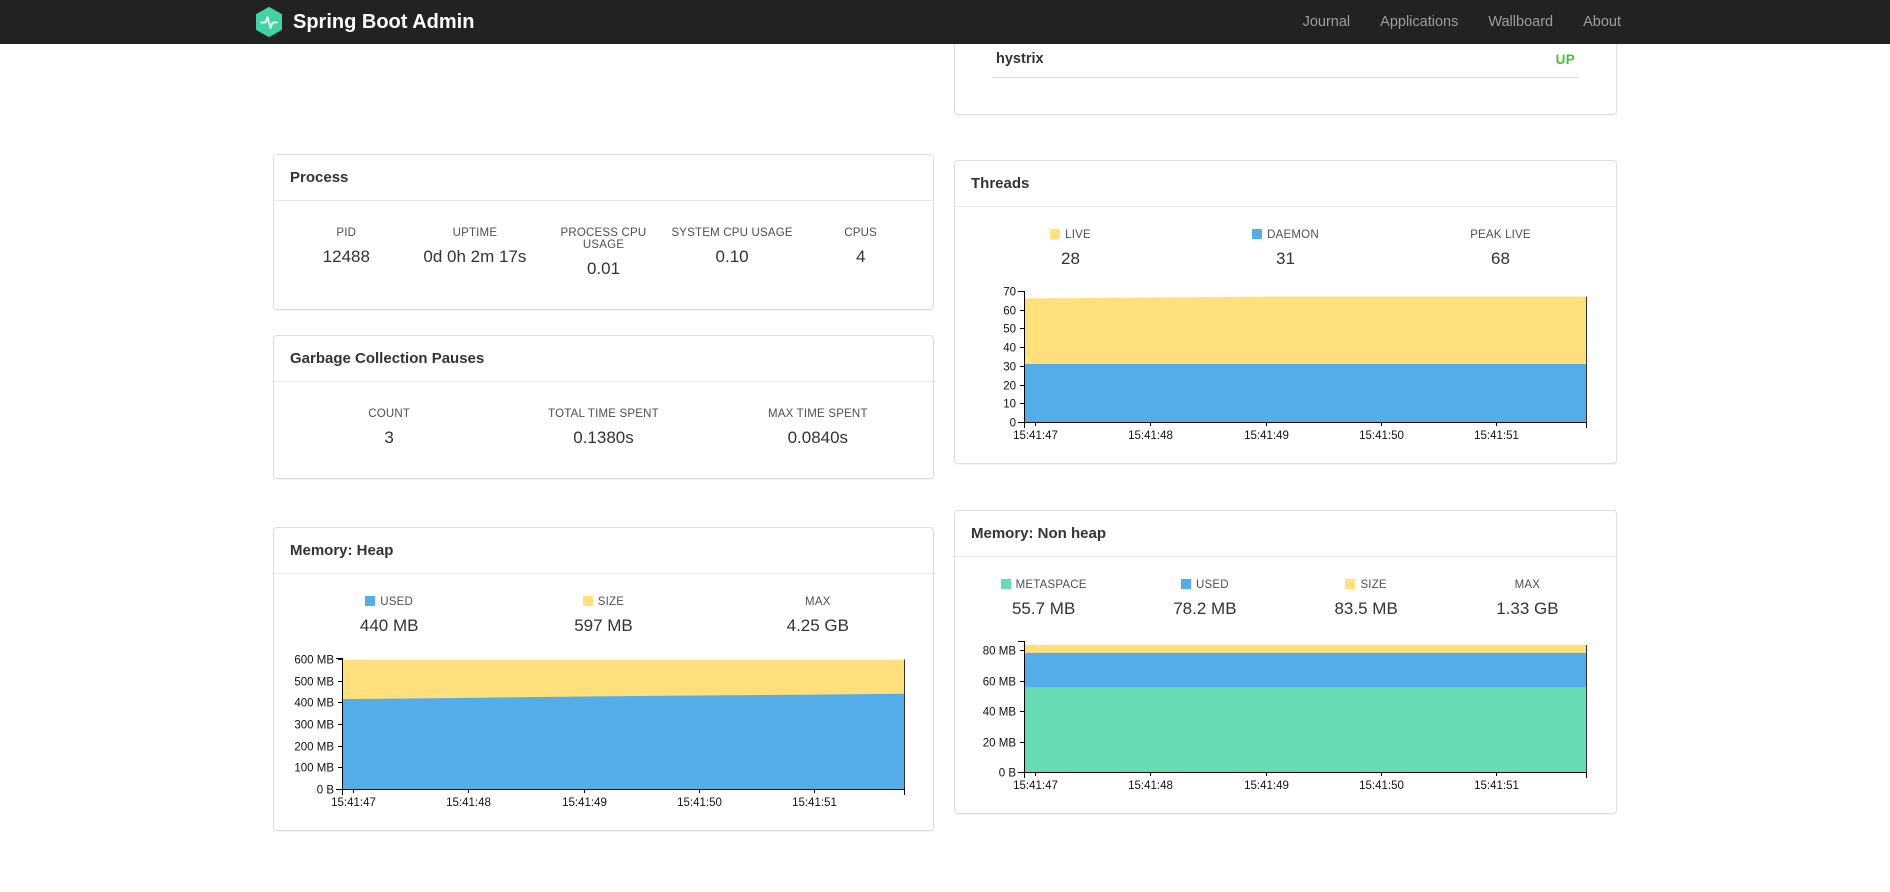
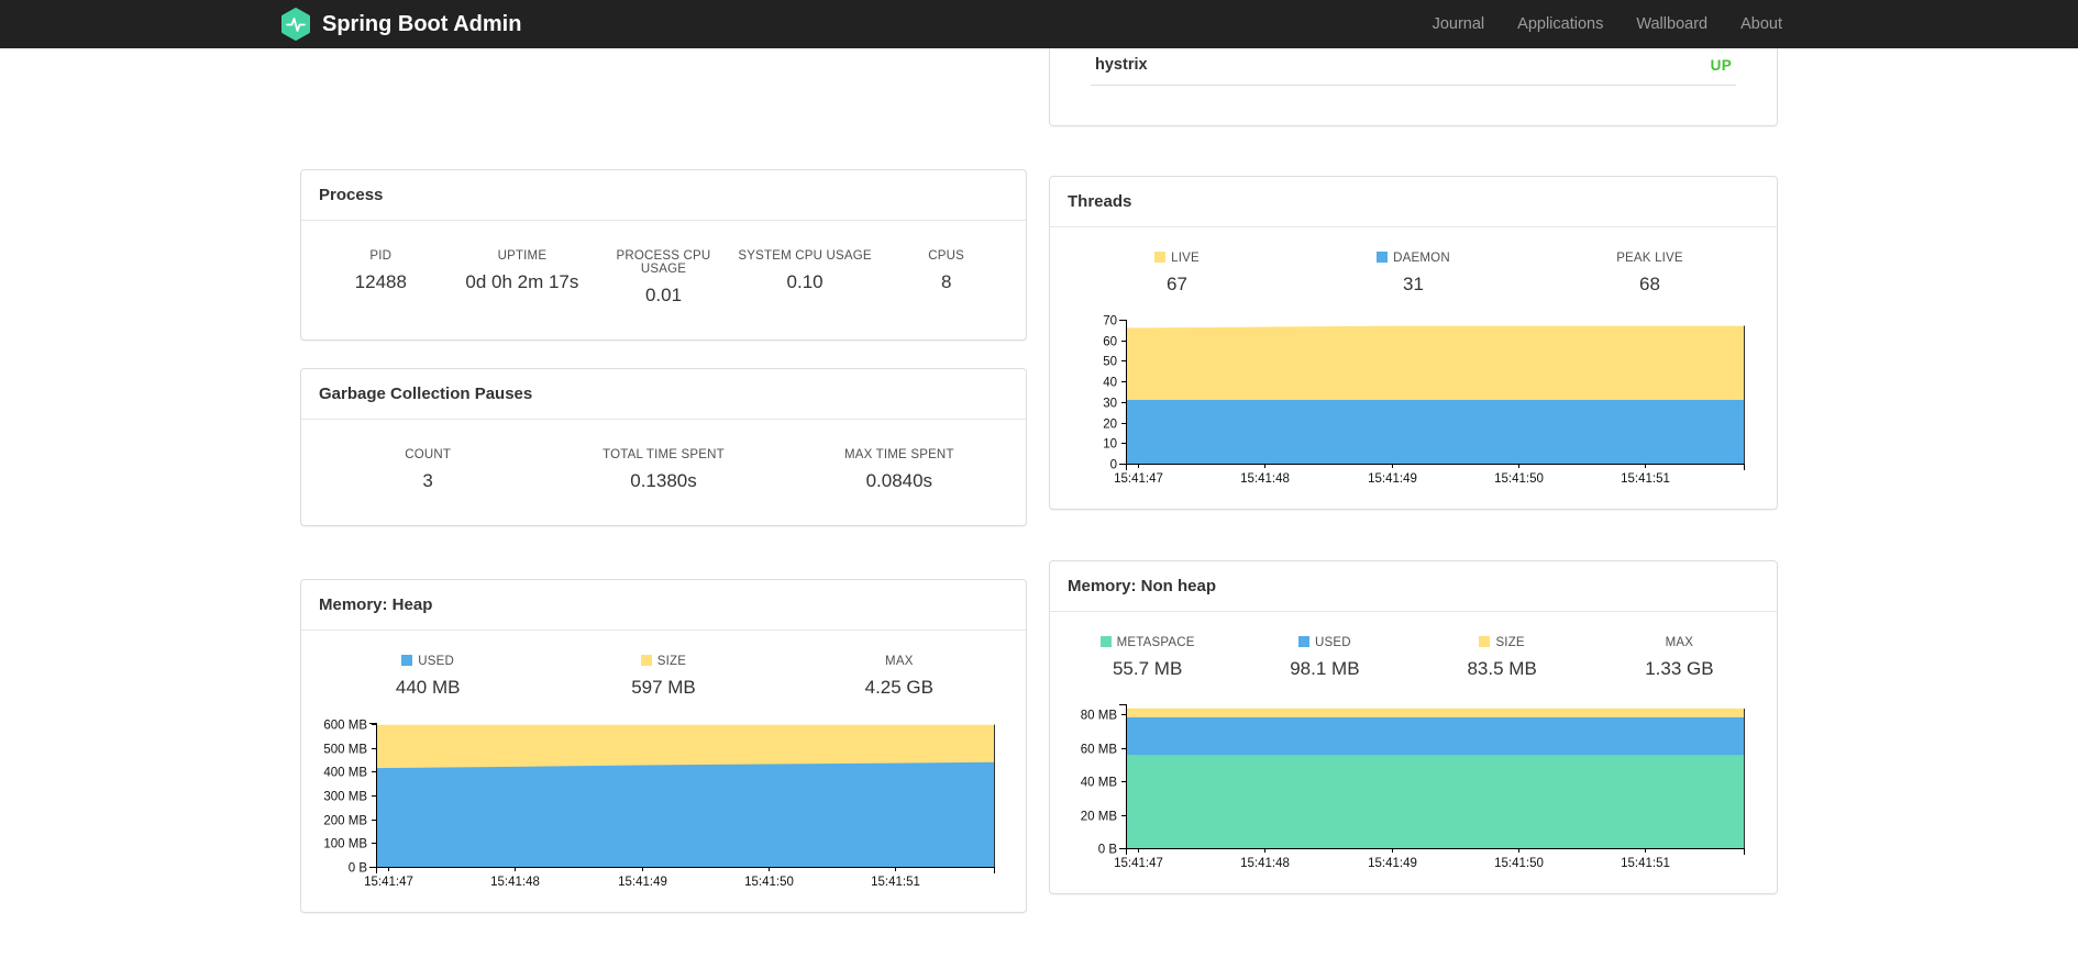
  Spring Boot Admin
  Journal
  Applications
  Wallboard
  About
  Process
  PID
  12488
  UPTIME
  0d 0h 2m 17s
  PROCESS CPU USAGE
  0.01
  SYSTEM CPU USAGE
  0.10
  CPUS
- 4
+ 8
  Garbage Collection Pauses
  COUNT
  3
  TOTAL TIME SPENT
  0.1380s
  MAX TIME SPENT
  0.0840s
  Memory: Heap
  USED
  440 MB
  SIZE
  597 MB
  MAX
  4.25 GB
  0 B
  100 MB
  200 MB
  300 MB
  400 MB
  500 MB
  600 MB
  15:41:47
  15:41:48
  15:41:49
  15:41:50
  15:41:51
  hystrix
  UP
  Threads
  LIVE
- 28
+ 67
  DAEMON
  31
  PEAK LIVE
  68
  0
  10
  20
  30
  40
  50
  60
  70
  15:41:47
  15:41:48
  15:41:49
  15:41:50
  15:41:51
  Memory: Non heap
  METASPACE
  55.7 MB
  USED
- 78.2 MB
+ 98.1 MB
  SIZE
  83.5 MB
  MAX
  1.33 GB
  0 B
  20 MB
  40 MB
  60 MB
  80 MB
  15:41:47
  15:41:48
  15:41:49
  15:41:50
  15:41:51
